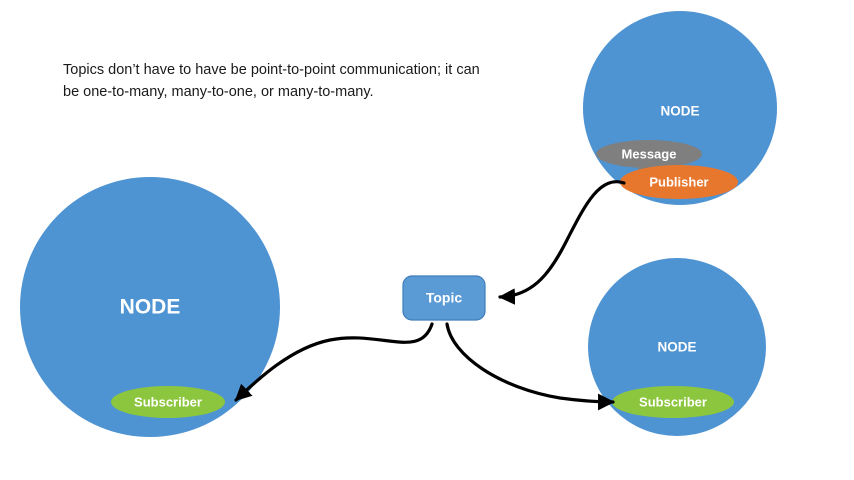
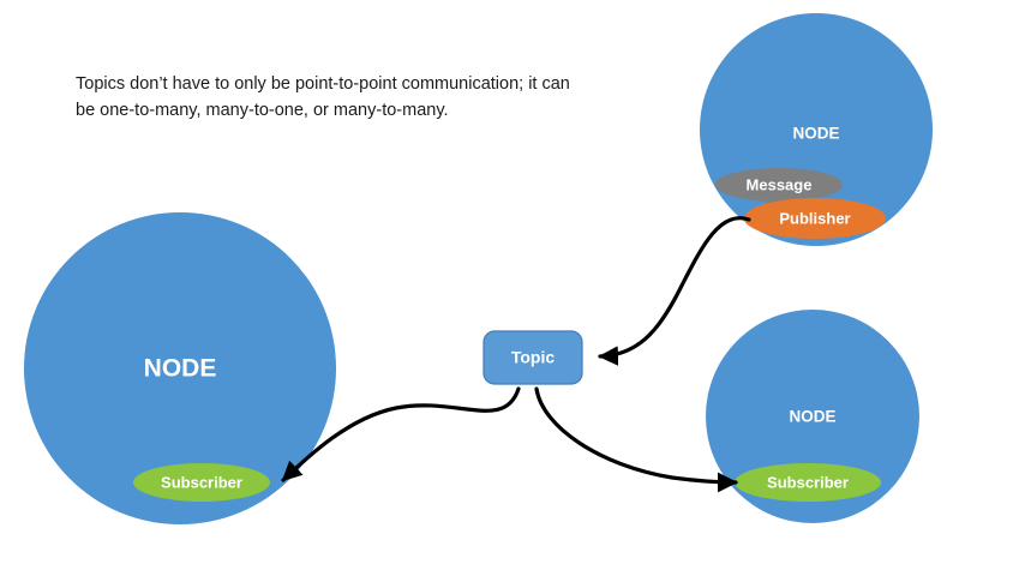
- Topics don’t have to have be point-to-point communication; it can be one-to-many, many-to-one, or many-to-many.
+ Topics don’t have to only be point-to-point communication; it can be one-to-many, many-to-one, or many-to-many.
  NODE
  Subscriber
  NODE
  Message
  Publisher
  NODE
  Subscriber
  Topic
